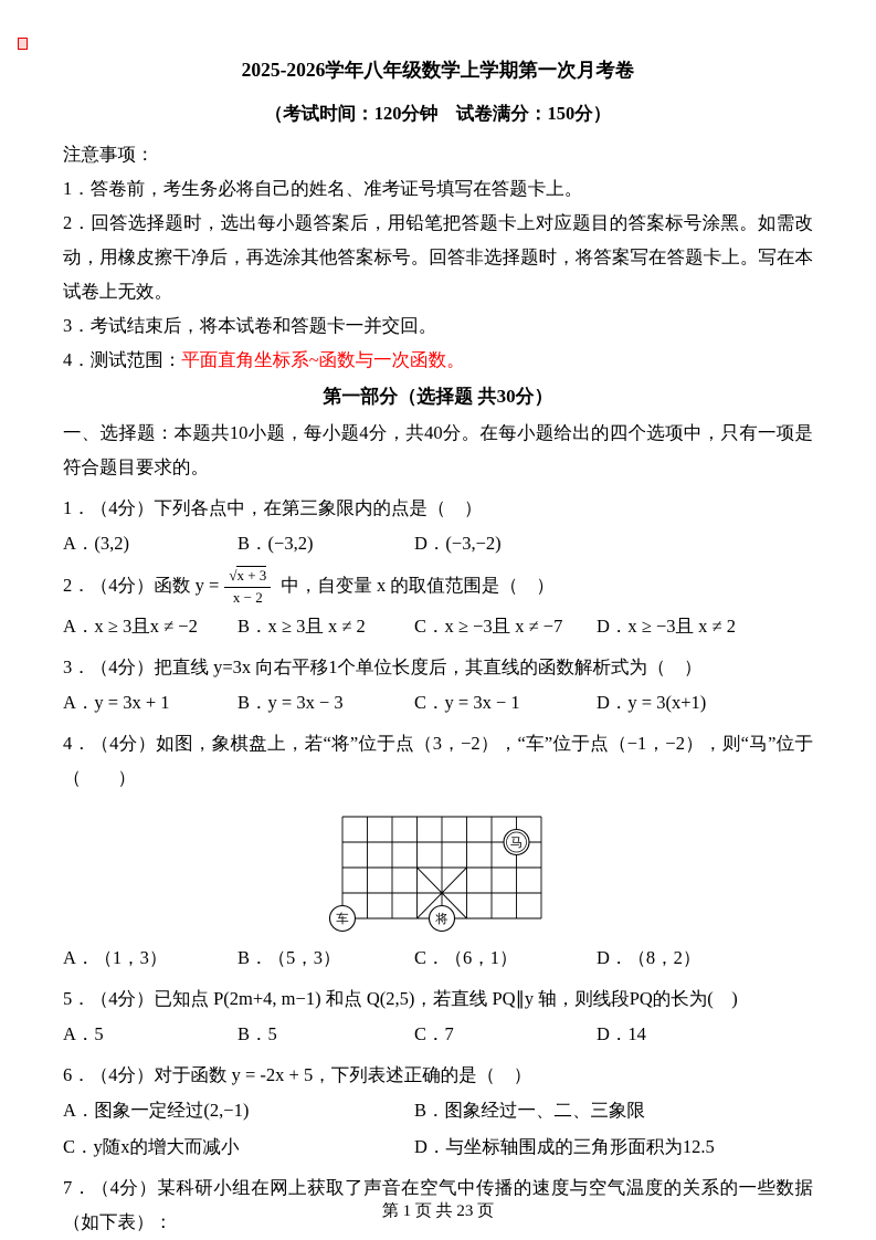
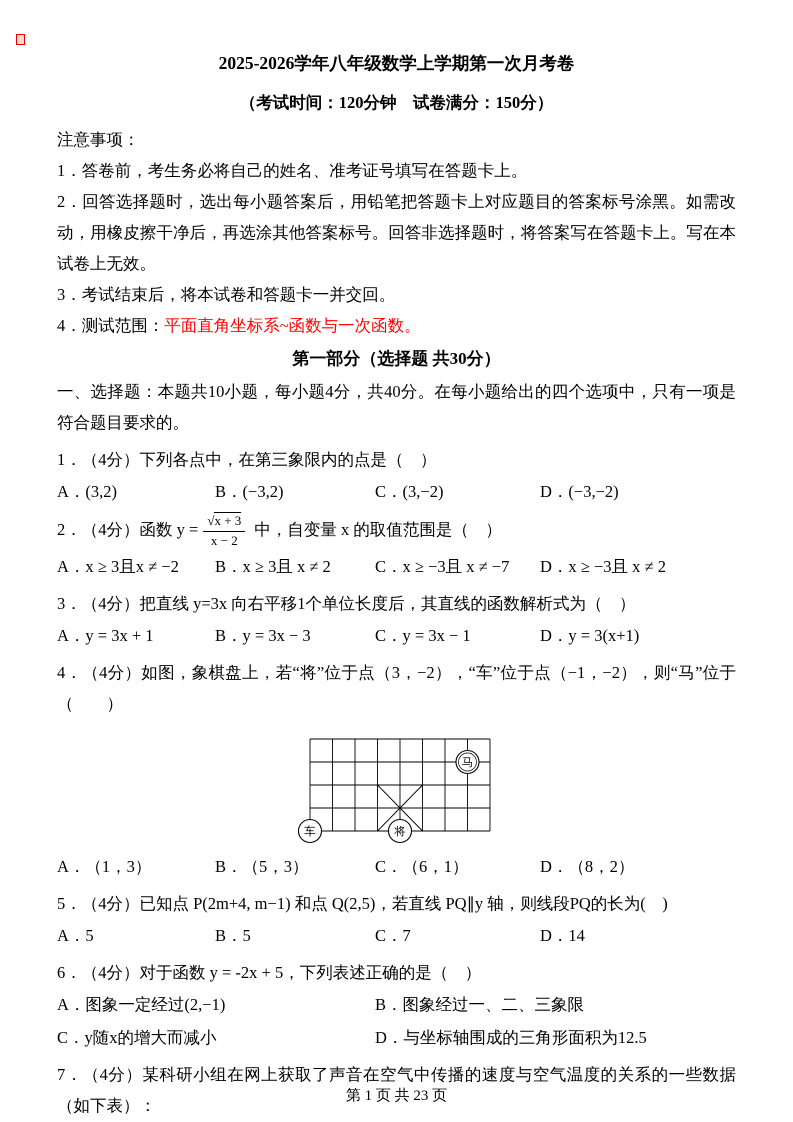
  2025-2026学年八年级数学上学期第一次月考卷
  （考试时间：120分钟 试卷满分：150分）
  注意事项：
  1．答卷前，考生务必将自己的姓名、准考证号填写在答题卡上。
  2．回答选择题时，选出每小题答案后，用铅笔把答题卡上对应题目的答案标号涂黑。如需改动，用橡皮擦干净后，再选涂其他答案标号。回答非选择题时，将答案写在答题卡上。写在本试卷上无效。
  3．考试结束后，将本试卷和答题卡一并交回。
  4．测试范围：平面直角坐标系~函数与一次函数。
  第一部分（选择题 共30分）
  一、选择题：本题共10小题，每小题4分，共40分。在每小题给出的四个选项中，只有一项是符合题目要求的。
  1．（4分）下列各点中，在第三象限内的点是（ ）
  A．(3,2)
  B．(−3,2)
+ C．(3,−2)
  D．(−3,−2)
  2．（4分）函数 y =
  √x + 3
  x − 2
  中，自变量 x 的取值范围是（ ）
  A．x ≥ 3且x ≠ −2
  B．x ≥ 3且 x ≠ 2
  C．x ≥ −3且 x ≠ −7
  D．x ≥ −3且 x ≠ 2
  3．（4分）把直线 y=3x 向右平移1个单位长度后，其直线的函数解析式为（ ）
  A．y = 3x + 1
  B．y = 3x − 3
  C．y = 3x − 1
  D．y = 3(x+1)
  4．（4分）如图，象棋盘上，若“将”位于点（3，−2），“车”位于点（−1，−2），则“马”位于（ ）
  马
  车
  将
  A．（1，3）
  B．（5，3）
  C．（6，1）
  D．（8，2）
  5．（4分）已知点 P(2m+4, m−1) 和点 Q(2,5)，若直线 PQ∥y 轴，则线段PQ的长为( )
  A．5
  B．5
  C．7
  D．14
  6．（4分）对于函数 y = -2x + 5，下列表述正确的是（ ）
  A．图象一定经过(2,−1)
  B．图象经过一、二、三象限
  C．y随x的增大而减小
  D．与坐标轴围成的三角形面积为12.5
  7．（4分）某科研小组在网上获取了声音在空气中传播的速度与空气温度的关系的一些数据（如下表）：
  第 1 页 共 23 页
